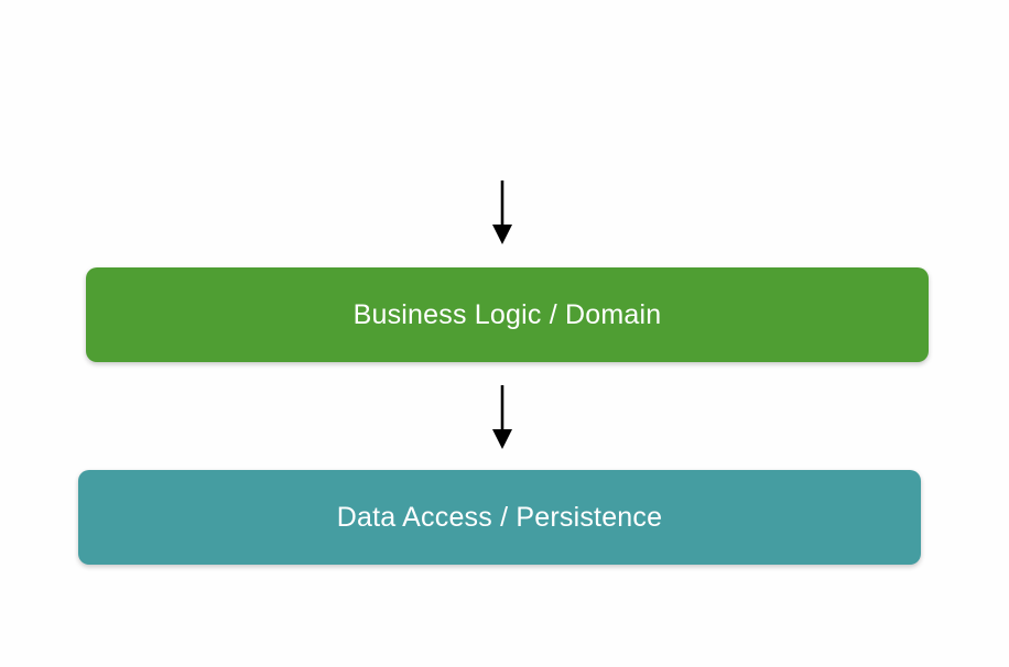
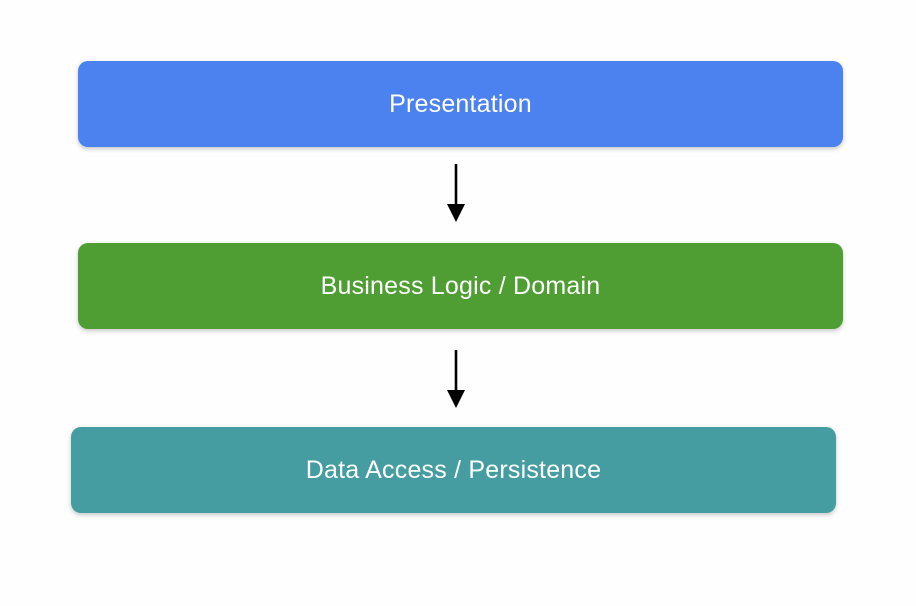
+ Presentation
  Business Logic / Domain
  Data Access / Persistence
